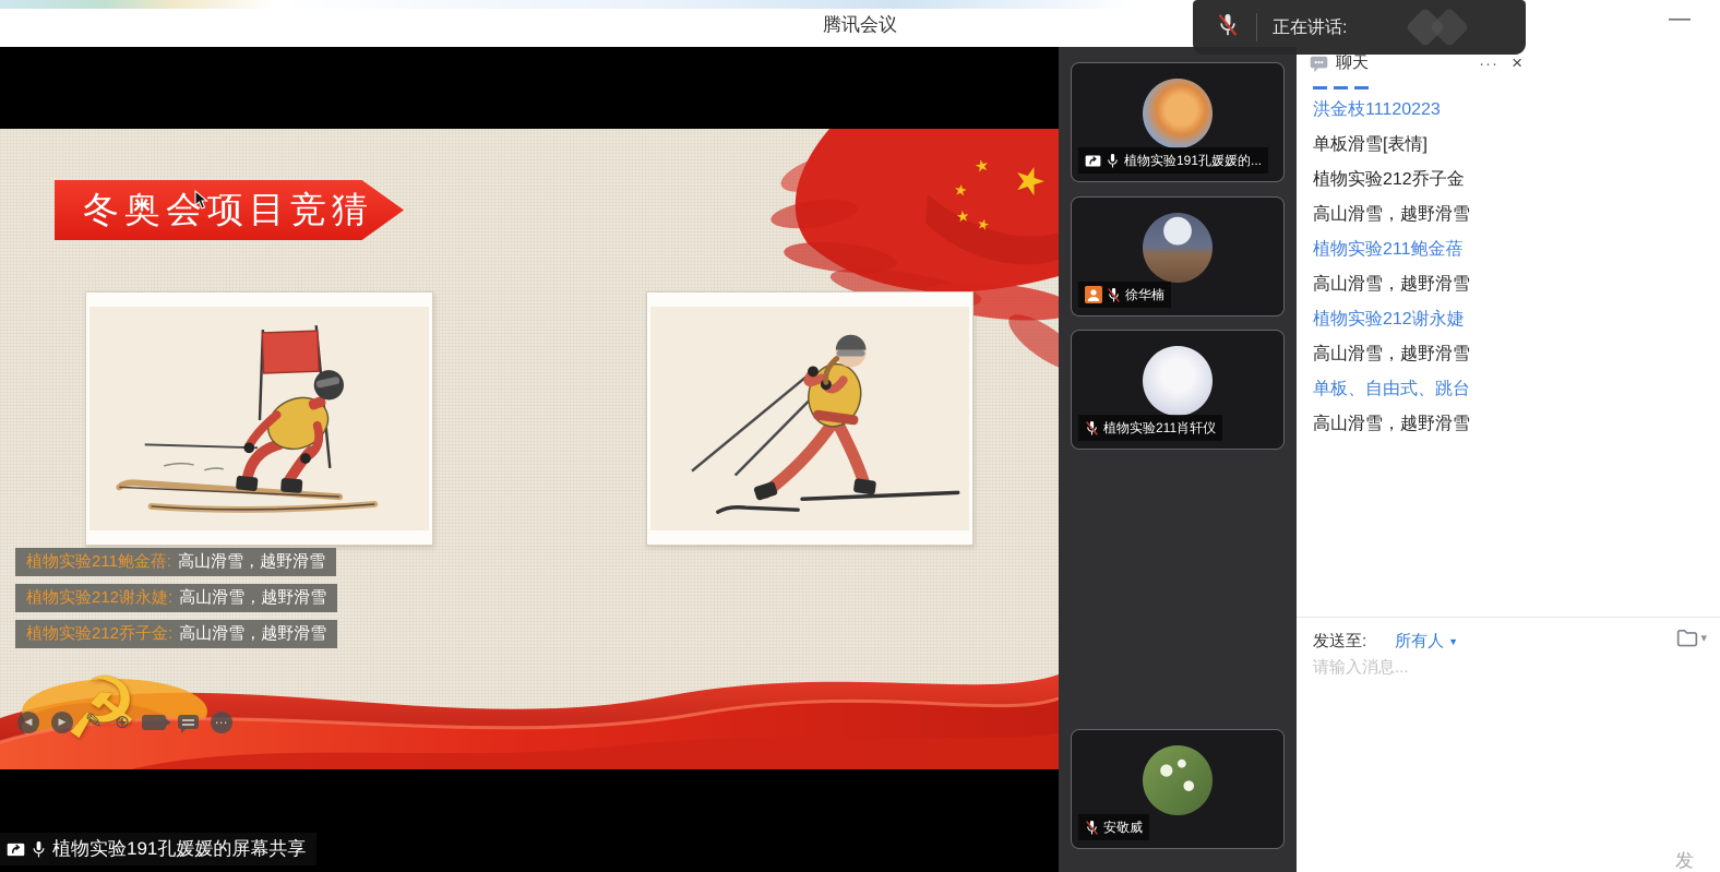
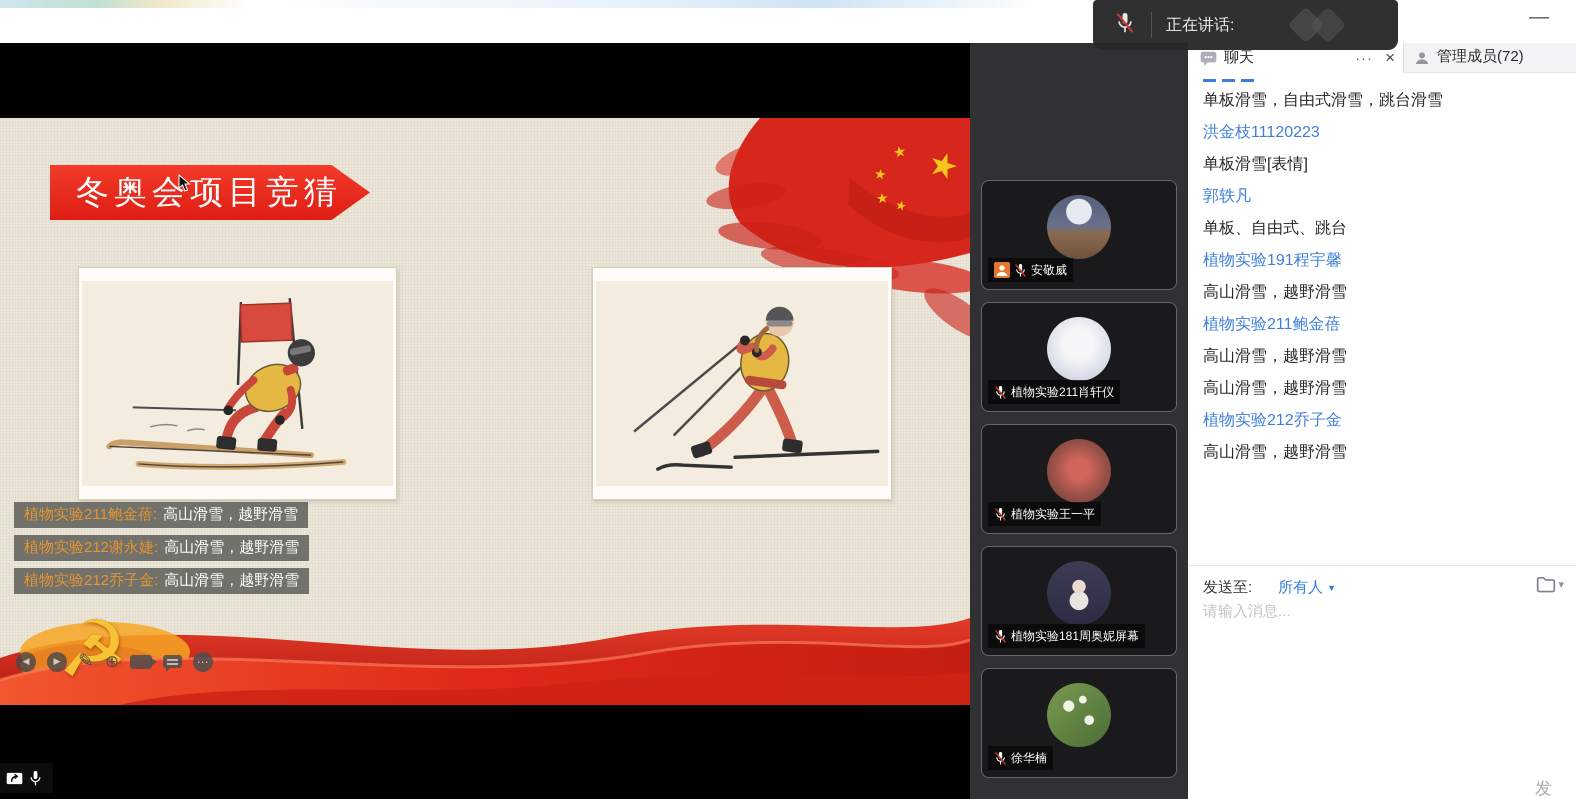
- 腾讯会议
  —
  冬奥会项目竞猜
  植物实验211鲍金蓓:
  高山滑雪，越野滑雪
  植物实验212谢永婕:
  高山滑雪，越野滑雪
  植物实验212乔子金:
  高山滑雪，越野滑雪
  ☭
  ◀
  ▶
  ✎
  ⊕
  ⋯
- 植物实验191孔媛媛的屏幕共享
- 植物实验191孔媛媛的...
- 徐华楠
+ 安敬威
  植物实验211肖轩仪
+ 植物实验王一平
+ 植物实验181周奥妮屏幕
- 安敬威
+ 徐华楠
  聊天
  ···
  ×
+ 管理成员(72)
+ 单板滑雪，自由式滑雪，跳台滑雪
  洪金枝11120223
  单板滑雪[表情]
+ 郭轶凡
- 植物实验212乔子金
+ 单板、自由式、跳台
+ 植物实验191程宇馨
  高山滑雪，越野滑雪
  植物实验211鲍金蓓
  高山滑雪，越野滑雪
- 植物实验212谢永婕
  高山滑雪，越野滑雪
- 单板、自由式、跳台
+ 植物实验212乔子金
  高山滑雪，越野滑雪
  发送至:
  所有人
  ▼
  ▾
  请输入消息...
  发
  正在讲话:
